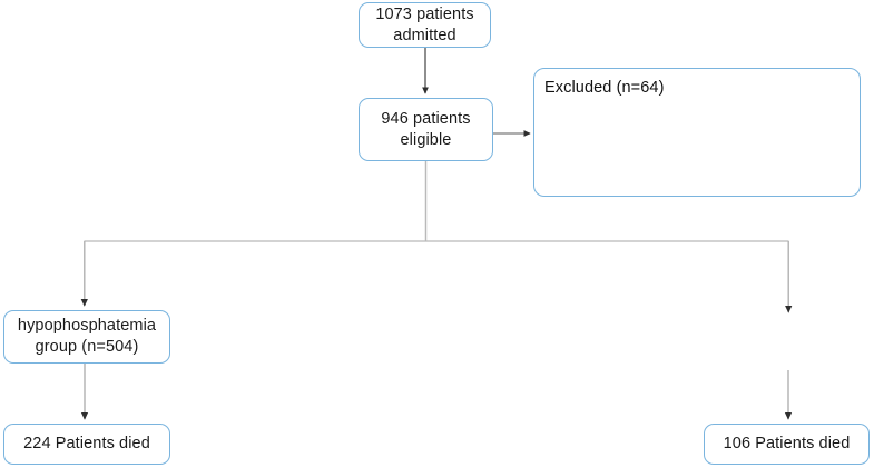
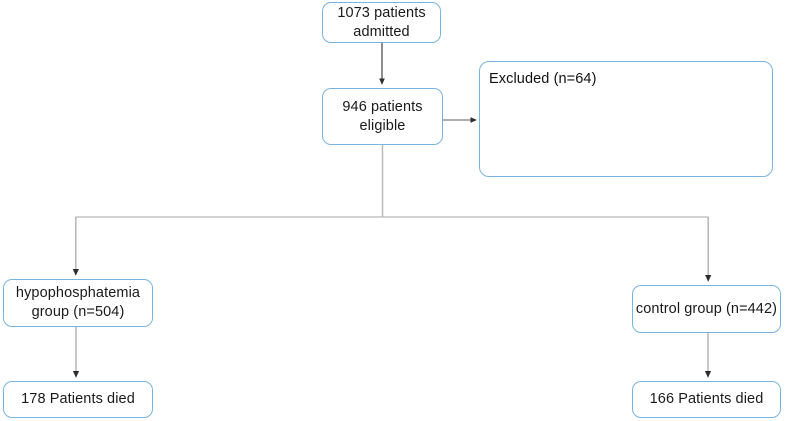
  1073 patients
  admitted
  946 patients
  eligible
  Excluded (n=64)
  hypophosphatemia
  group (n=504)
+ control group (n=442)
- 224 Patients died
+ 178 Patients died
- 106 Patients died
+ 166 Patients died
